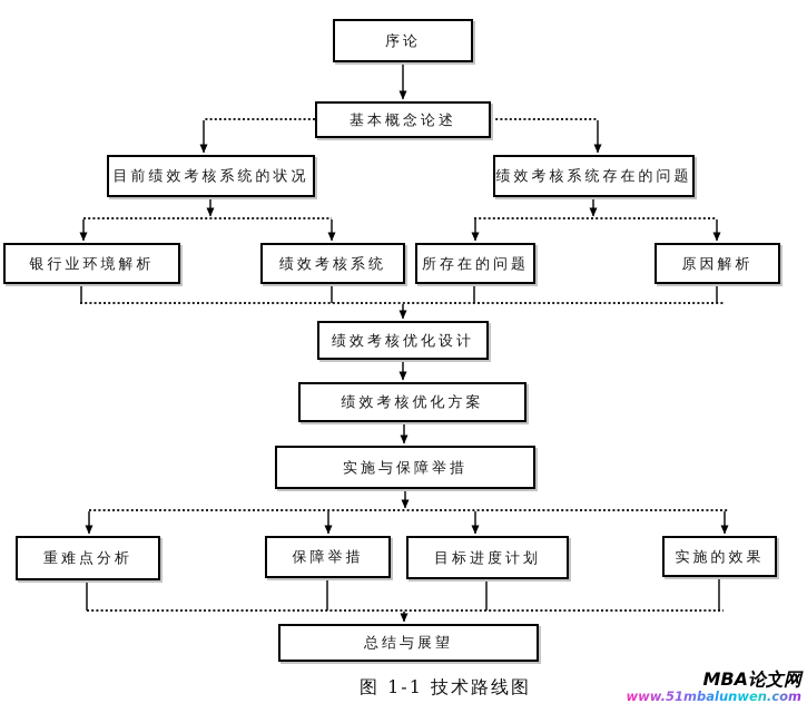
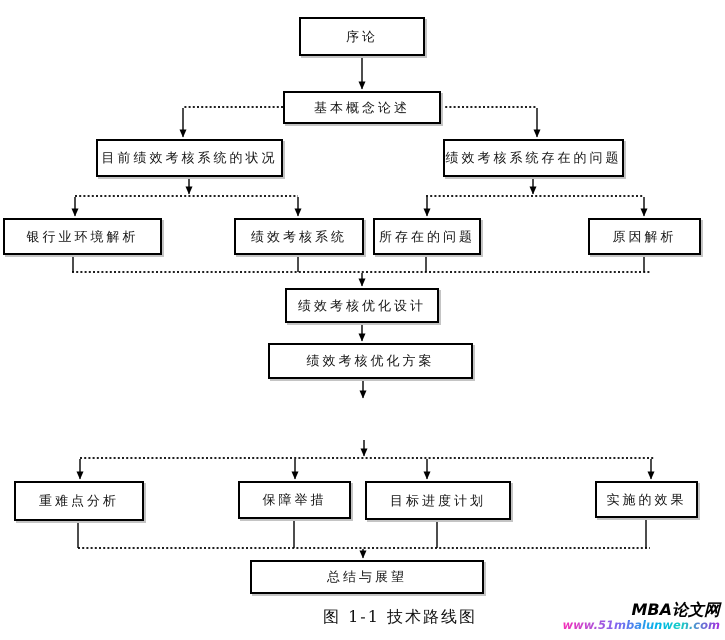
  序论
  基本概念论述
  目前绩效考核系统的状况
  绩效考核系统存在的问题
  银行业环境解析
  绩效考核系统
  所存在的问题
  原因解析
  绩效考核优化设计
  绩效考核优化方案
- 实施与保障举措
  重难点分析
  保障举措
  目标进度计划
  实施的效果
  总结与展望
  图 1-1 技术路线图
  MBA论文网
  www.51mbalunwen.com
